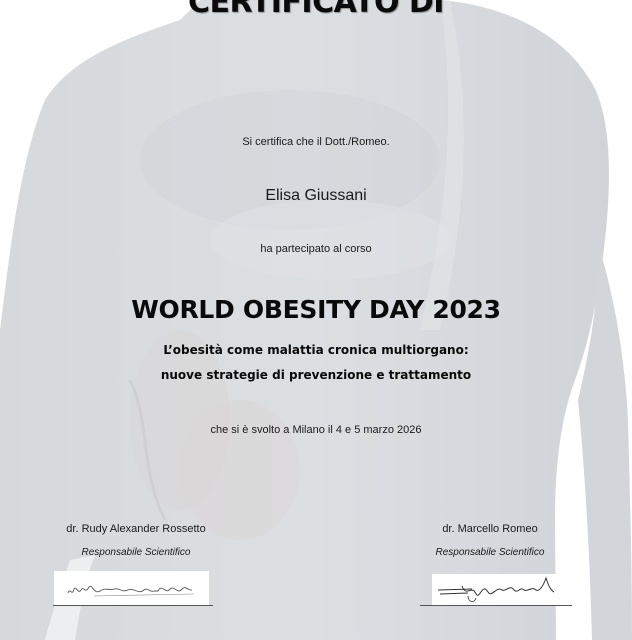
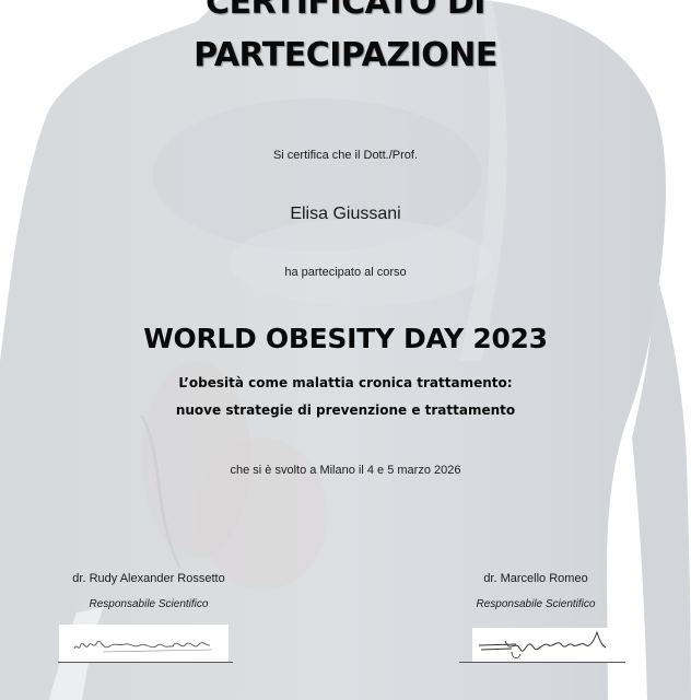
  CERTIFICATO DI
+ PARTECIPAZIONE
- Si certifica che il Dott./Romeo.
+ Si certifica che il Dott./Prof.
  Elisa Giussani
  ha partecipato al corso
  WORLD OBESITY DAY 2023
- L’obesità come malattia cronica multiorgano:
+ L’obesità come malattia cronica trattamento:
  nuove strategie di prevenzione e trattamento
  che si è svolto a Milano il 4 e 5 marzo 2026
  dr. Rudy Alexander Rossetto
  Responsabile Scientifico
  dr. Marcello Romeo
  Responsabile Scientifico
